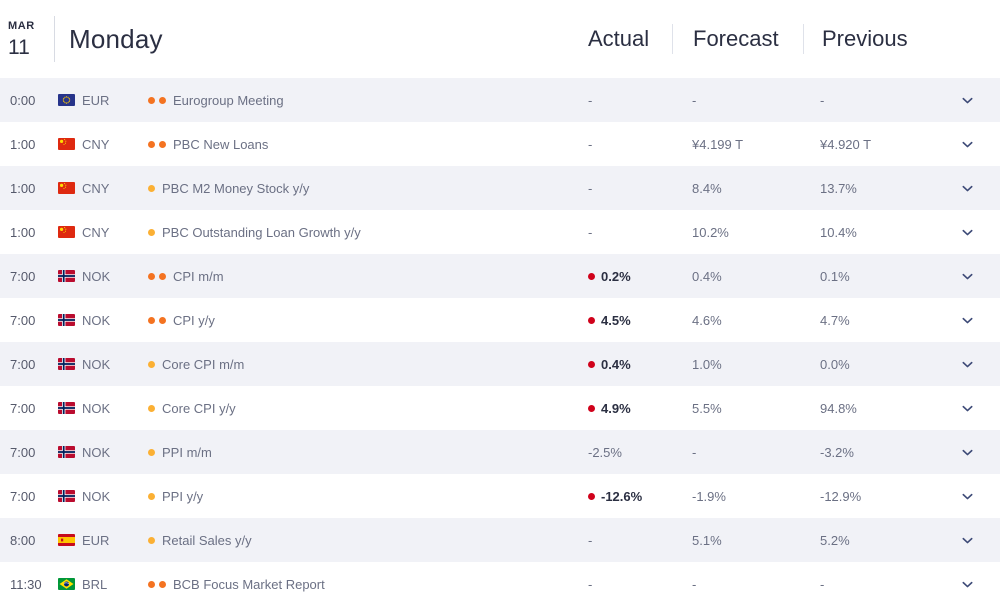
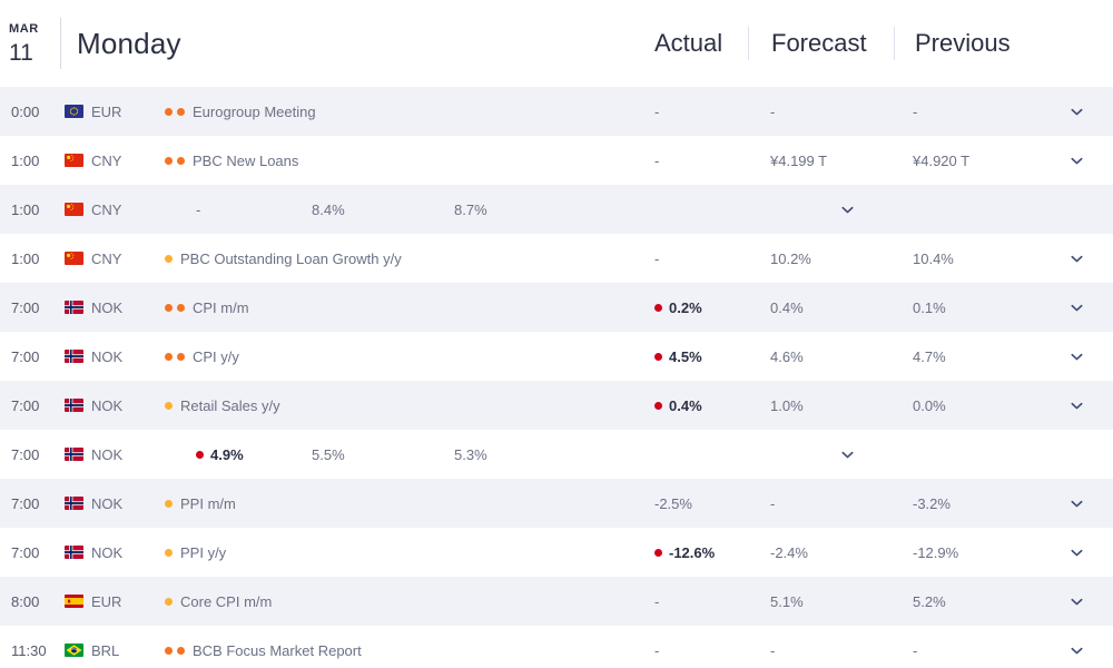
  MAR
  11
  Monday
  Actual
  Forecast
  Previous
  0:00
  EUR
  Eurogroup Meeting
  -
  -
  -
  1:00
  CNY
  PBC New Loans
  -
  ¥4.199 T
  ¥4.920 T
  1:00
  CNY
- PBC M2 Money Stock y/y
  -
  8.4%
- 13.7%
+ 8.7%
  1:00
  CNY
  PBC Outstanding Loan Growth y/y
  -
  10.2%
  10.4%
  7:00
  NOK
  CPI m/m
  0.2%
  0.4%
  0.1%
  7:00
  NOK
  CPI y/y
  4.5%
  4.6%
  4.7%
  7:00
  NOK
- Core CPI m/m
+ Retail Sales y/y
  0.4%
  1.0%
  0.0%
  7:00
  NOK
- Core CPI y/y
  4.9%
  5.5%
- 94.8%
+ 5.3%
  7:00
  NOK
  PPI m/m
  -2.5%
  -
  -3.2%
  7:00
  NOK
  PPI y/y
  -12.6%
- -1.9%
+ -2.4%
  -12.9%
  8:00
  EUR
- Retail Sales y/y
+ Core CPI m/m
  -
  5.1%
  5.2%
  11:30
  BRL
  BCB Focus Market Report
  -
  -
  -
